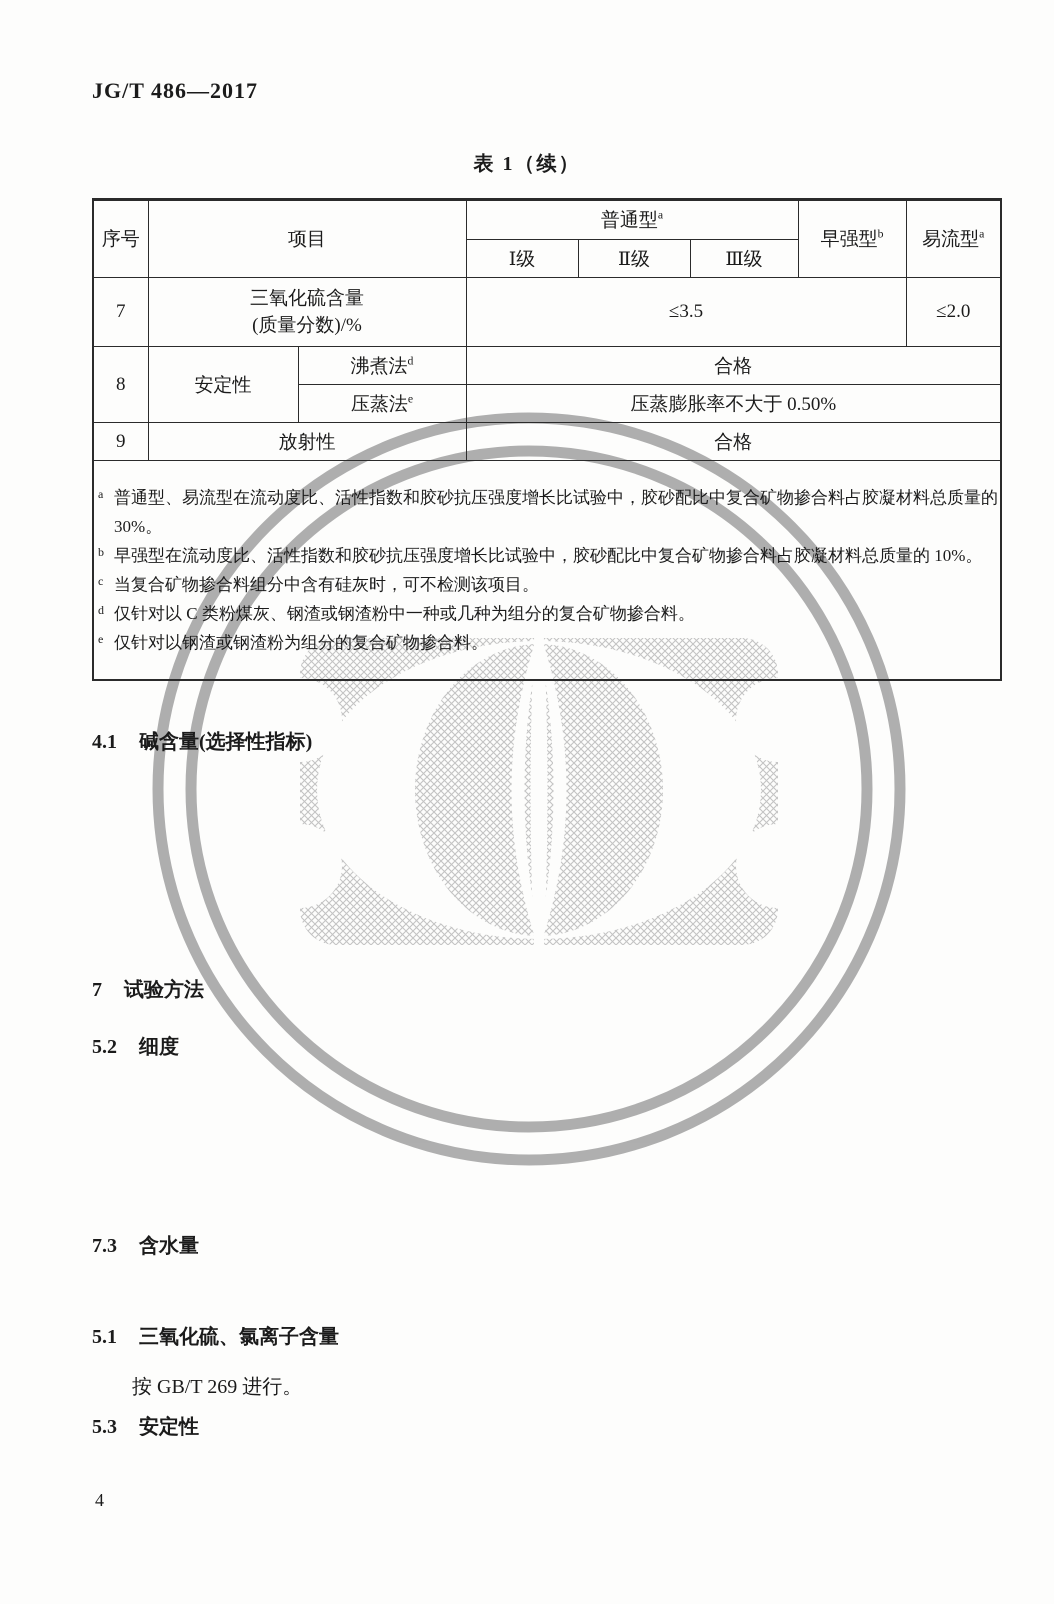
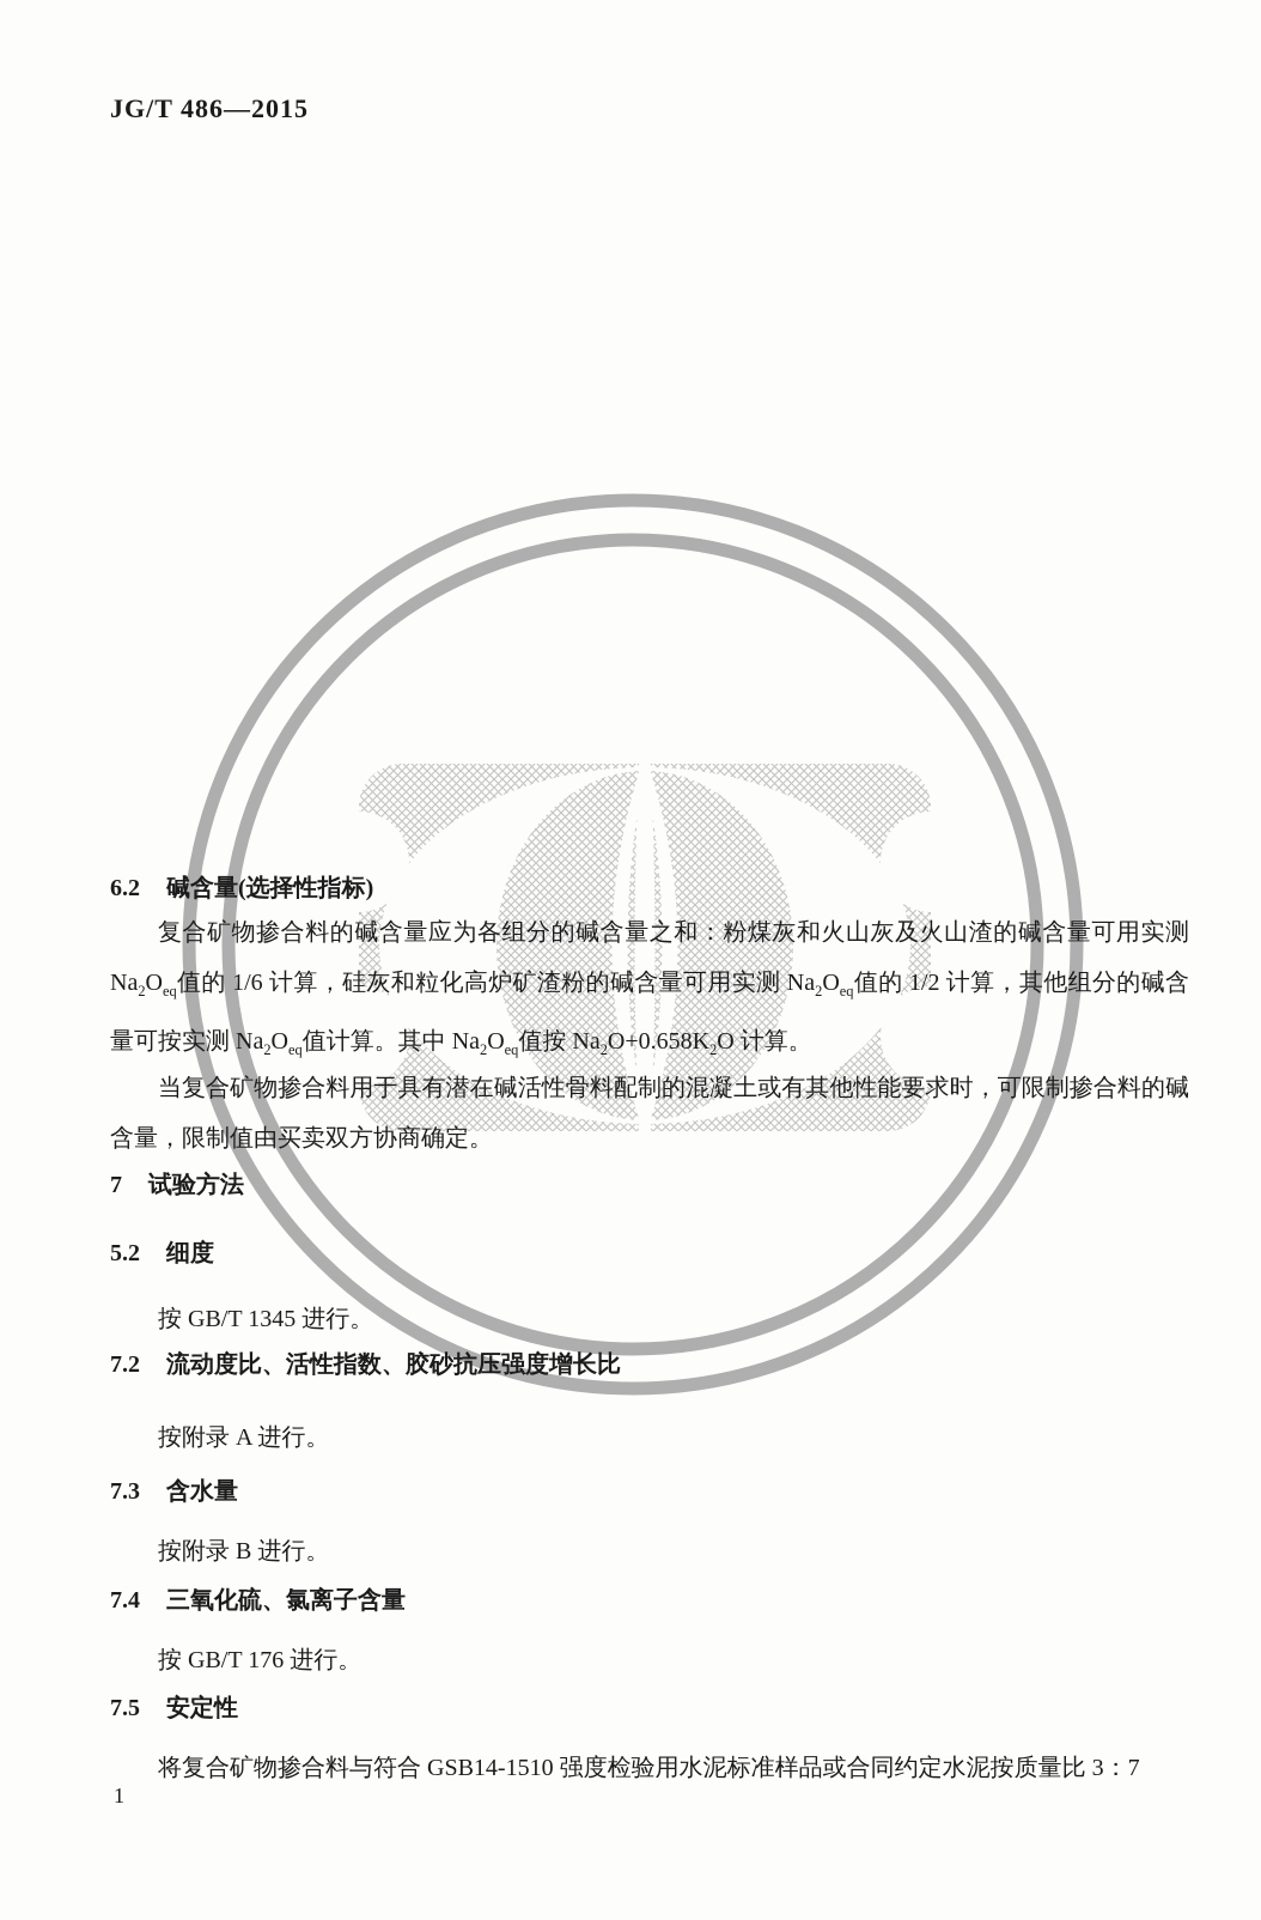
- JG/T 486—2017
+ JG/T 486—2015
- 表 1（续）
- 序号	项目	普通型a	早强型b	易流型a
- Ⅰ级	Ⅱ级	Ⅲ级
- 7	三氧化硫含量 (质量分数)/%	≤3.5	≤2.0
- 8	安定性	沸煮法d	合格
- 压蒸法e	压蒸膨胀率不大于 0.50%
- 9	放射性	合格
- a 普通型、易流型在流动度比、活性指数和胶砂抗压强度增长比试验中，胶砂配比中复合矿物掺合料占胶凝材料总质量的 30%。 b 早强型在流动度比、活性指数和胶砂抗压强度增长比试验中，胶砂配比中复合矿物掺合料占胶凝材料总质量的 10%。 c 当复合矿物掺合料组分中含有硅灰时，可不检测该项目。 d 仅针对以 C 类粉煤灰、钢渣或钢渣粉中一种或几种为组分的复合矿物掺合料。 e 仅针对以钢渣或钢渣粉为组分的复合矿物掺合料。
- 4.1 碱含量(选择性指标)
+ 6.2 碱含量(选择性指标)
+ 复合矿物掺合料的碱含量应为各组分的碱含量之和：粉煤灰和火山灰及火山渣的碱含量可用实测 Na2Oeq值的 1/6 计算，硅灰和粒化高炉矿渣粉的碱含量可用实测 Na2Oeq值的 1/2 计算，其他组分的碱含量可按实测 Na2Oeq值计算。其中 Na2Oeq值按 Na2O+0.658K2O 计算。
+ 当复合矿物掺合料用于具有潜在碱活性骨料配制的混凝土或有其他性能要求时，可限制掺合料的碱含量，限制值由买卖双方协商确定。
  7 试验方法
  5.2 细度
+ 按 GB/T 1345 进行。
+ 7.2 流动度比、活性指数、胶砂抗压强度增长比
+ 按附录 A 进行。
  7.3 含水量
+ 按附录 B 进行。
- 5.1 三氧化硫、氯离子含量
+ 7.4 三氧化硫、氯离子含量
- 按 GB/T 269 进行。
+ 按 GB/T 176 进行。
- 5.3 安定性
+ 7.5 安定性
+ 将复合矿物掺合料与符合 GSB14-1510 强度检验用水泥标准样品或合同约定水泥按质量比 3：7
- 4
+ 1
